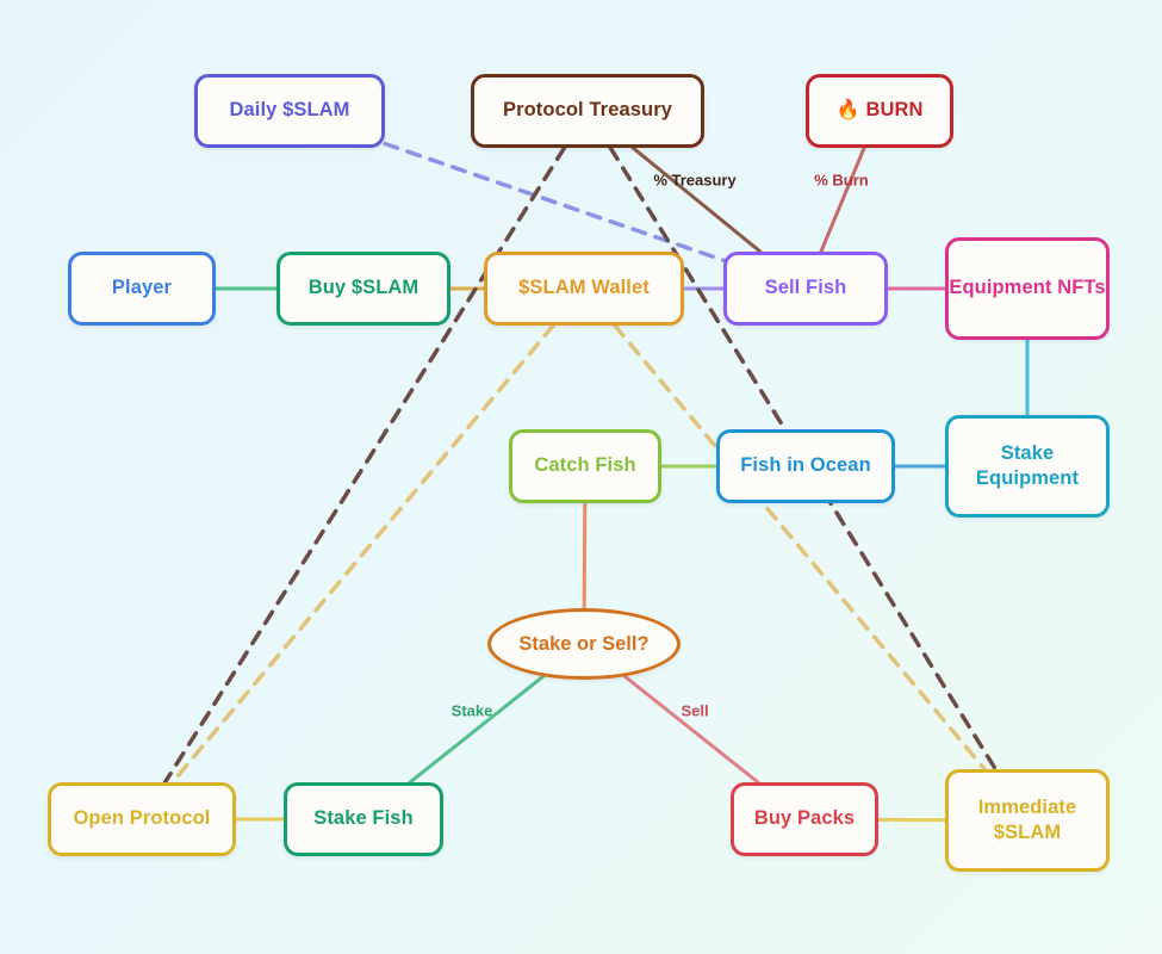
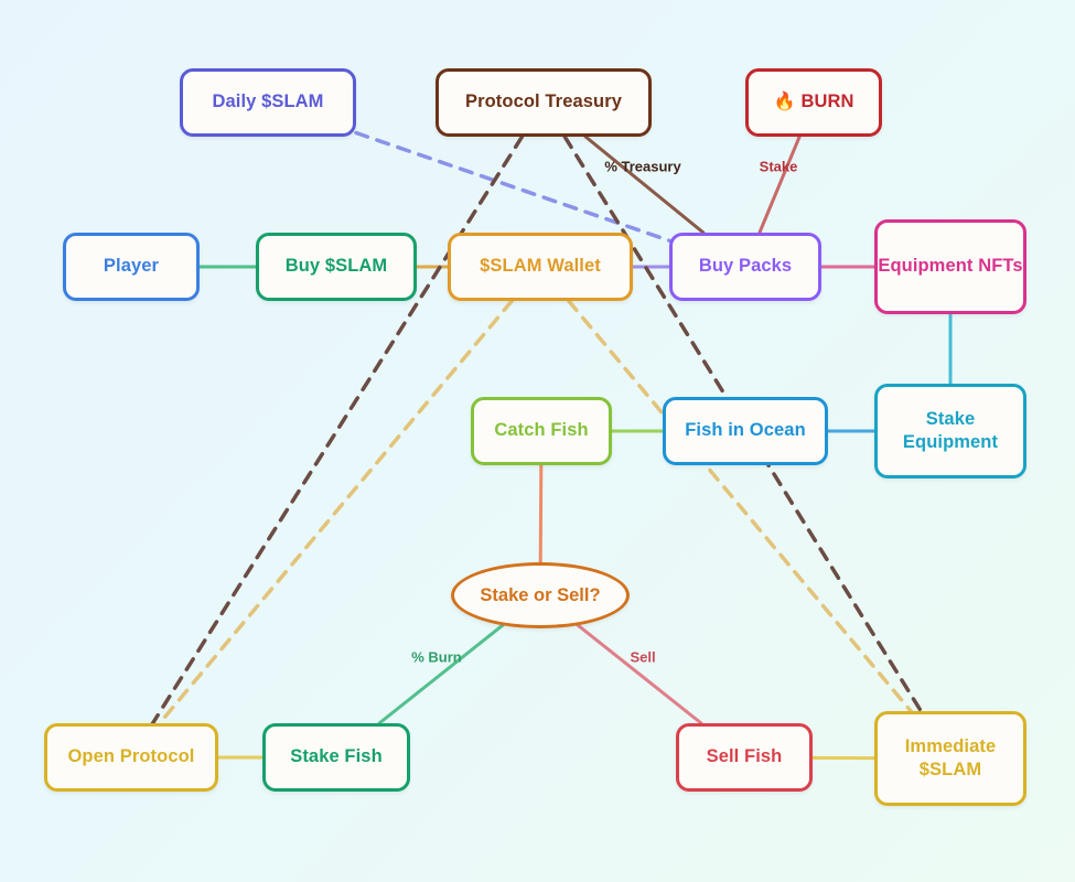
  Daily $SLAM
  Protocol Treasury
  🔥
  BURN
  Player
  Buy $SLAM
  $SLAM Wallet
- Sell Fish
+ Buy Packs
  Equipment NFTs
  Stake Equipment
  Catch Fish
  Fish in Ocean
  Stake or Sell?
  Open Protocol
  Stake Fish
- Buy Packs
+ Sell Fish
  Immediate $SLAM
- Stake
+ % Burn
  Sell
  % Treasury
- % Burn
+ Stake
